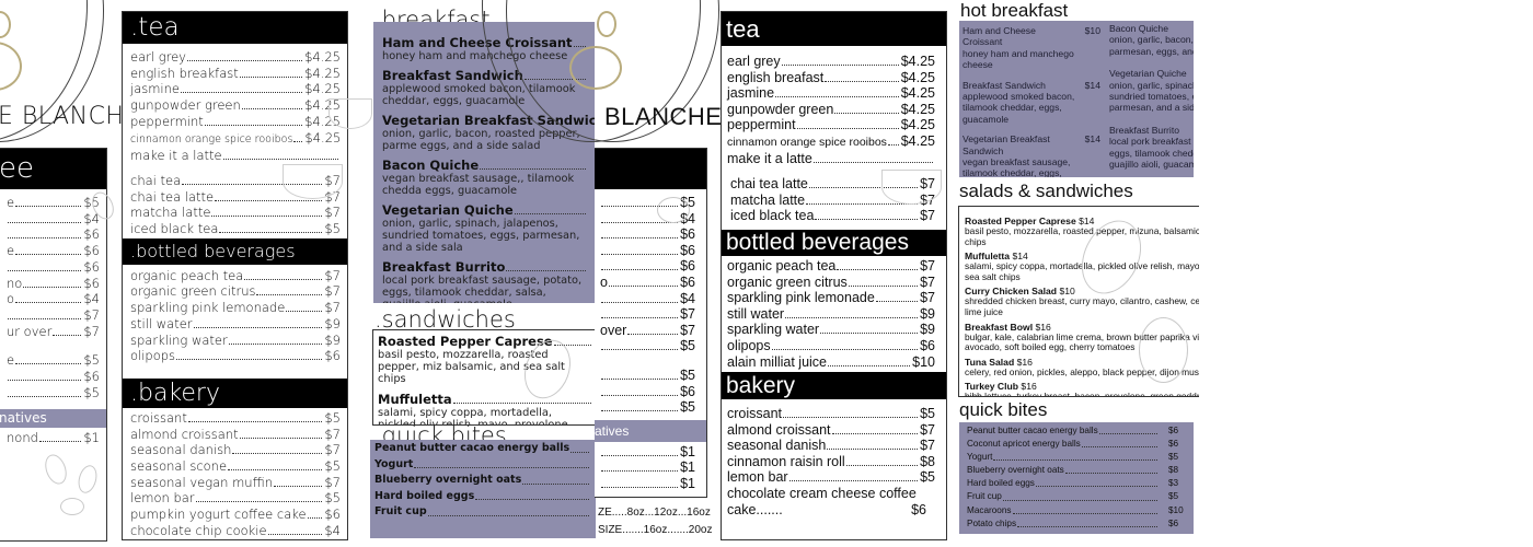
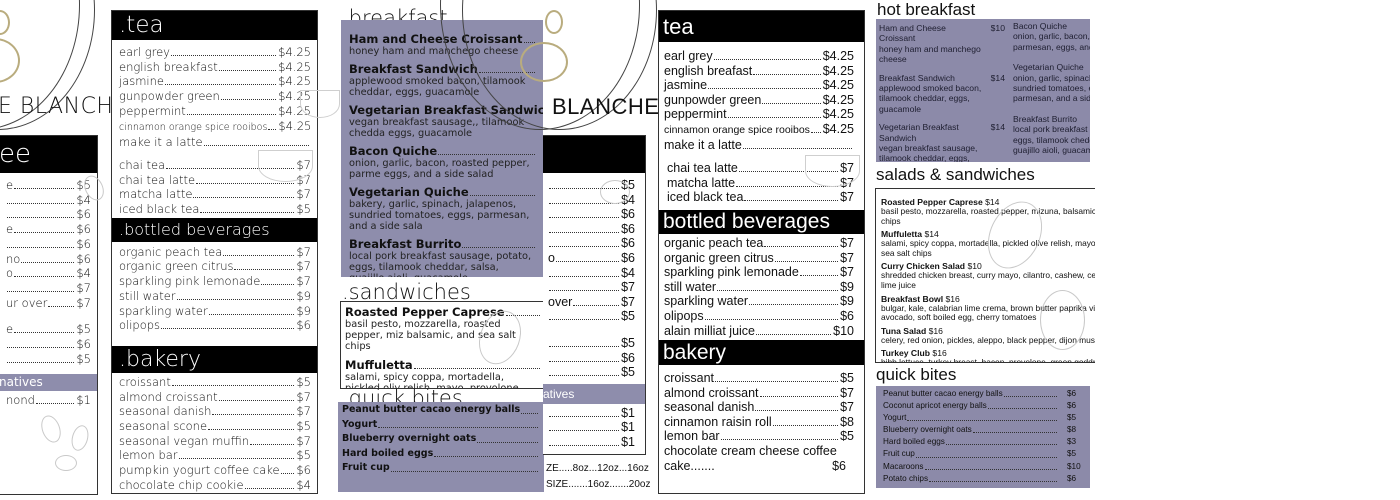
  E BLANCH
  ee
  e
  $5
  $4
  $6
  e
  $6
  $6
  no
  $6
  o
  $4
  $7
  ur over
  $7
  e
  $5
  $6
  $5
  natives
  nond
  $1
  .tea
  earl grey
  $4.25
  english breakfast
  $4.25
  jasmine
  $4.25
  gunpowder green
  $4.25
  peppermint
  $4.25
  cinnamon orange spice rooibos
  $4.25
  make it a latte
  chai tea
  $7
  chai tea latte
  $7
  matcha latte
  $7
  iced black tea
  $5
  .bottled beverages
  organic peach tea
  $7
  organic green citrus
  $7
  sparkling pink lemonade
  $7
  still water
  $9
  sparkling water
  $9
  olipops
  $6
  .bakery
  croissant
  $5
  almond croissant
  $7
  seasonal danish
  $7
  seasonal scone
  $5
  seasonal vegan muffin
  $7
  lemon bar
  $5
  pumpkin yogurt coffee cake
  $6
  chocolate chip cookie
  $4
  .breakfast
  Ham and Cheese Croissant
  honey ham and manchego cheese
  Breakfast Sandwich
  applewood smoked bacon, tilamook cheddar, eggs, guacamole
  Vegetarian Breakfast Sandwic
- onion, garlic, bacon, roasted pepper, parme eggs, and a side salad
+ vegan breakfast sausage,, tilamook chedda eggs, guacamole
  Bacon Quiche
- vegan breakfast sausage,, tilamook chedda eggs, guacamole
+ onion, garlic, bacon, roasted pepper, parme eggs, and a side salad
  Vegetarian Quiche
- onion, garlic, spinach, jalapenos, sundried tomatoes, eggs, parmesan, and a side sala
+ bakery, garlic, spinach, jalapenos, sundried tomatoes, eggs, parmesan, and a side sala
  Breakfast Burrito
  local pork breakfast sausage, potato, eggs, tilamook cheddar, salsa,
  .sandwiches
  Roasted Pepper Caprese
  basil pesto, mozzarella, roasted pepper, miz balsamic, and sea salt chips
  Muffuletta
  salami, spicy coppa, mortadella, pickled oliv relish, mayo, provolone,
  .quick bites
  Peanut butter cacao energy balls
  Yogurt
  Blueberry overnight oats
  Hard boiled eggs
  Fruit cup
  BLANCHE
  $5
  $4
  $6
  $6
  $6
  o
  $6
  $4
  $7
  over
  $7
  $5
  $5
  $6
  $5
  atives
  $1
  $1
  $1
  ZE.....8oz...12oz...16oz
  SIZE.......16oz.......20oz
  tea
  earl grey
  $4.25
  english breafast
  $4.25
  jasmine
  $4.25
  gunpowder green
  $4.25
  peppermint
  $4.25
  cinnamon orange spice rooibos
  $4.25
  make it a latte
  chai tea latte
  $7
  matcha latte
  $7
  iced black tea
  $7
  bottled beverages
  organic peach tea
  $7
  organic green citrus
  $7
  sparkling pink lemonade
  $7
  still water
  $9
  sparkling water
  $9
  olipops
  $6
  alain milliat juice
  $10
  bakery
  croissant
  $5
  almond croissant
  $7
  seasonal danish
  $7
  cinnamon raisin roll
  $8
  lemon bar
  $5
  chocolate cream cheese coffee
  cake.......
  $6
  hot breakfast
  Ham and Cheese Croissant
  $10
  honey ham and manchego cheese
  Breakfast Sandwich
  $14
  applewood smoked bacon, tilamook cheddar, eggs, guacamole
  Vegetarian Breakfast Sandwich
  $14
  vegan breakfast sausage, tilamook cheddar, eggs,
  Bacon Quiche
  onion, garlic, bacon, parmesan, eggs, an
  Vegetarian Quiche
  onion, garlic, spinac sundried tomatoes, parmesan, and a sid
  Breakfast Burrito
  local pork breakfast eggs, tilamook ched guajillo aioli, guacam
  salads & sandwiches
  Roasted Pepper Caprese $14
  basil pesto, mozzarella, roasted pepper, mizuna, balsamic
  chips
  Muffuletta $14
  salami, spicy coppa, mortadella, pickled olive relish, mayo
  sea salt chips
  Curry Chicken Salad $10
  shredded chicken breast, curry mayo, cilantro, cashew, ce
  lime juice
  Breakfast Bowl $16
  bulgar, kale, calabrian lime crema, brown butter paprika vi
  avocado, soft boiled egg, cherry tomatoes
  Tuna Salad $16
  celery, red onion, pickles, aleppo, black pepper, dijon mus
  Turkey Club $16
  bibb lettuce, turkey breast, bacon, provolone, green goddr
  quick bites
  Peanut butter cacao energy balls
  $6
  Coconut apricot energy balls
  $6
  Yogurt
  $5
  Blueberry overnight oats
  $8
  Hard boiled eggs
  $3
  Fruit cup
  $5
  Macaroons
  $10
  Potato chips
  $6
